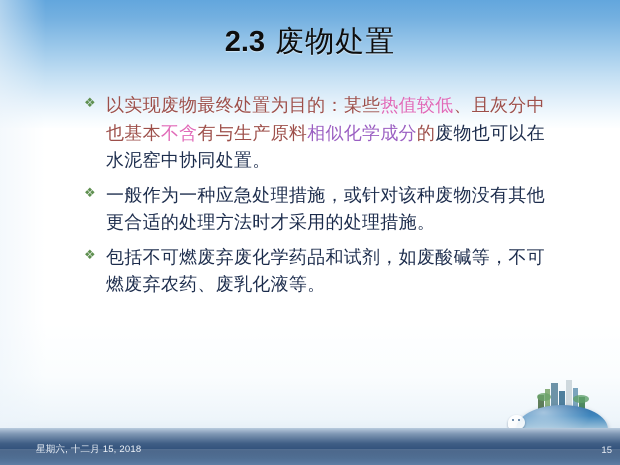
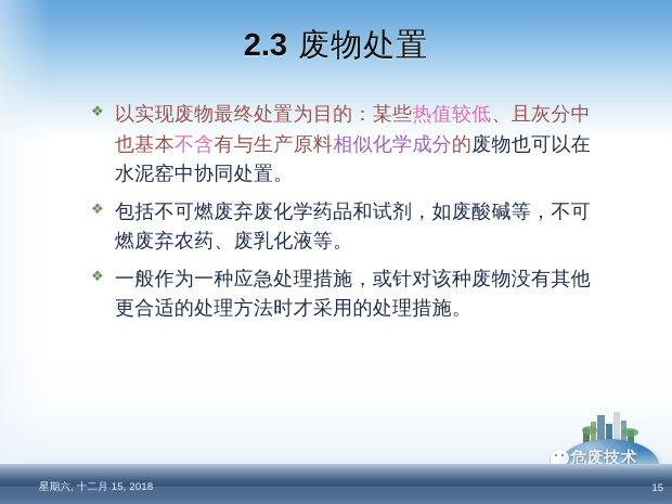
  2.3 废物处置
  ❖
  以实现废物最终处置为目的：某些热值较低、且灰分中也基本不含有与生产原料相似化学成分的废物也可以在水泥窑中协同处置。
  ❖
- 一般作为一种应急处理措施，或针对该种废物没有其他更合适的处理方法时才采用的处理措施。
+ 包括不可燃废弃废化学药品和试剂，如废酸碱等，不可燃废弃农药、废乳化液等。
  ❖
- 包括不可燃废弃废化学药品和试剂，如废酸碱等，不可燃废弃农药、废乳化液等。
+ 一般作为一种应急处理措施，或针对该种废物没有其他更合适的处理方法时才采用的处理措施。
+ 危废技术
  星期六, 十二月 15, 2018
  15
